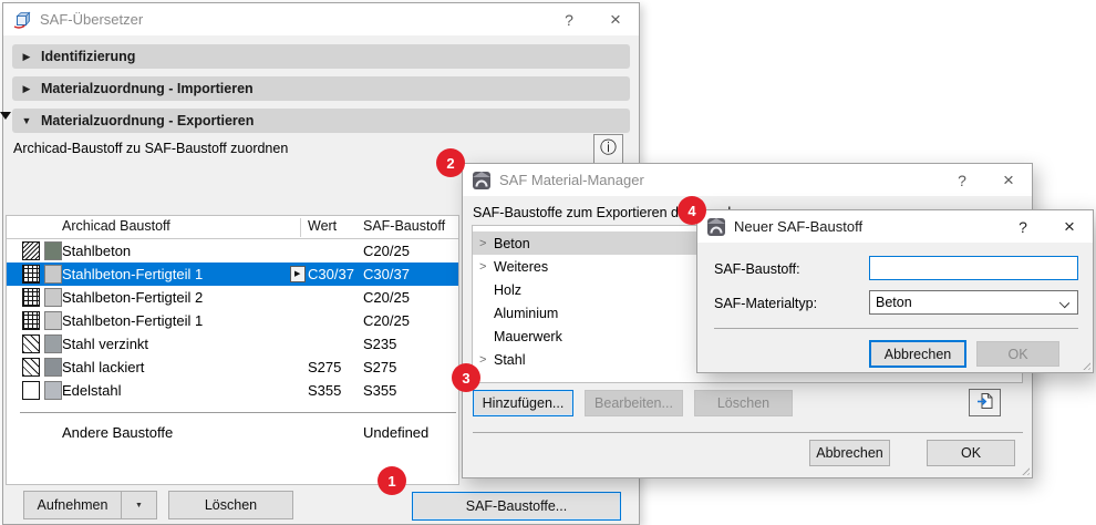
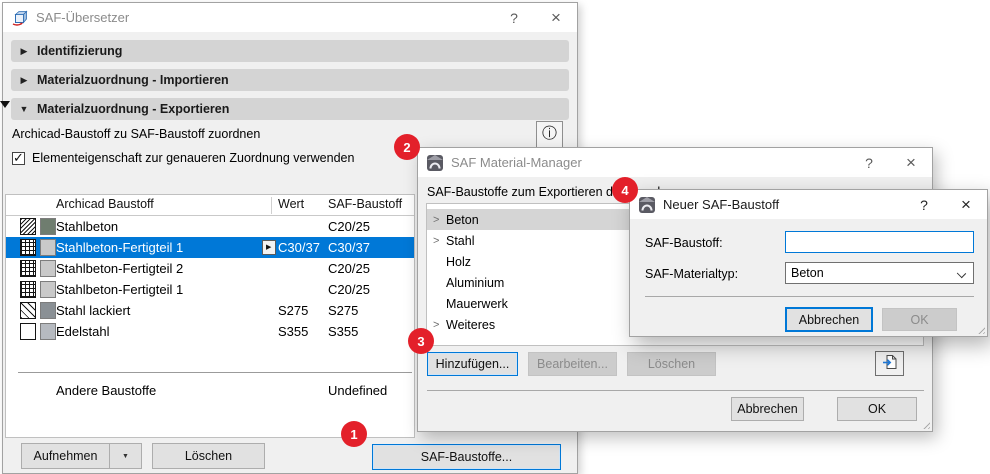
  SAF-Übersetzer
  ?
  ×
  Identifizierung
  Materialzuordnung - Importieren
  Materialzuordnung - Exportieren
  Archicad-Baustoff zu SAF-Baustoff zuordnen
  ⓘ
+ Elementeigenschaft zur genaueren Zuordnung verwenden
  Archicad Baustoff
  Wert
  SAF-Baustoff
  Stahlbeton
  C20/25
  Stahlbeton-Fertigteil 1
  C30/37
  C30/37
  Stahlbeton-Fertigteil 2
  C20/25
  Stahlbeton-Fertigteil 1
  C20/25
- Stahl verzinkt
- S235
  Stahl lackiert
  S275
  S275
  Edelstahl
  S355
  S355
  Andere Baustoffe
  Undefined
  Aufnehmen
  Löschen
  SAF-Baustoffe...
  SAF Material-Manager
  ?
  ×
  SAF-Baustoffe zum Exportieren d
  Beton
- Weiteres
+ Stahl
  Holz
  Aluminium
  Mauerwerk
- Stahl
+ Weiteres
  Hinzufügen...
  Bearbeiten...
  Löschen
  Abbrechen
  OK
  Neuer SAF-Baustoff
  ?
  ×
  SAF-Baustoff:
  SAF-Materialtyp:
  Beton
  Abbrechen
  OK
  1
  2
  3
  4
